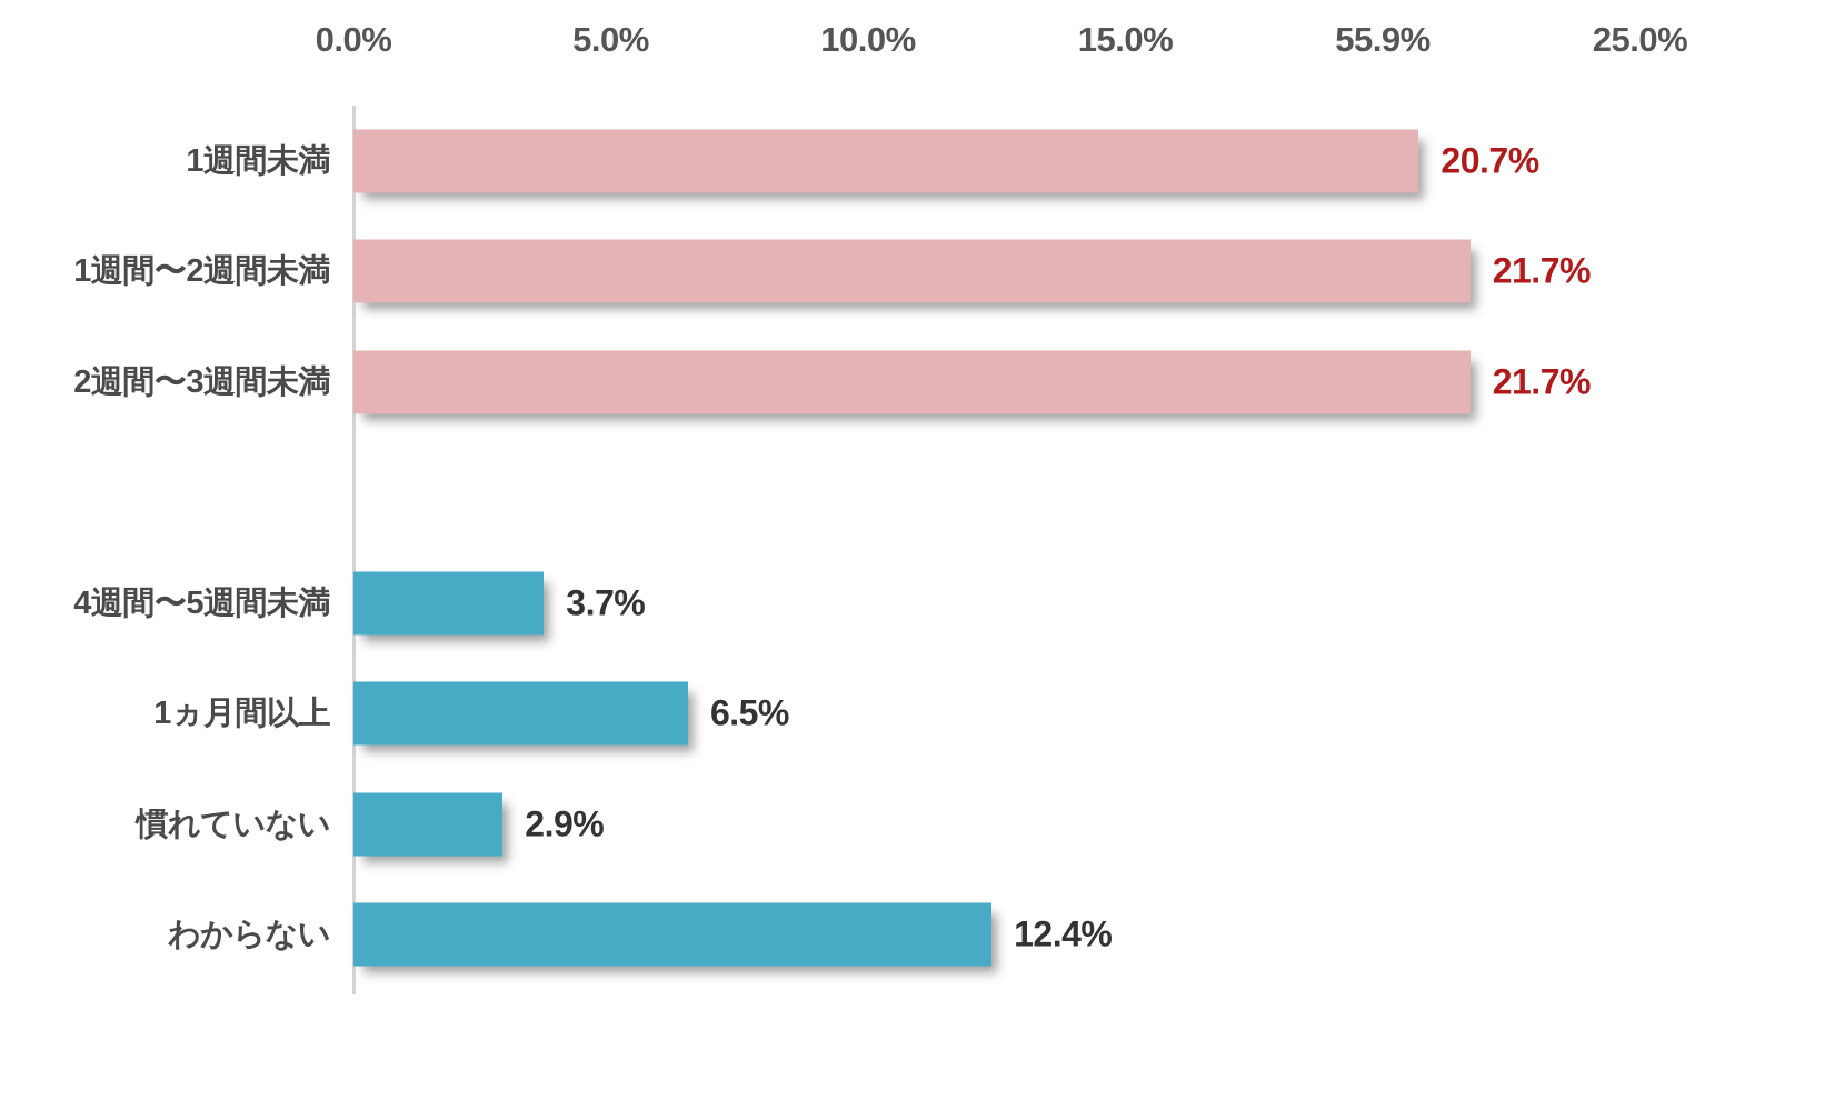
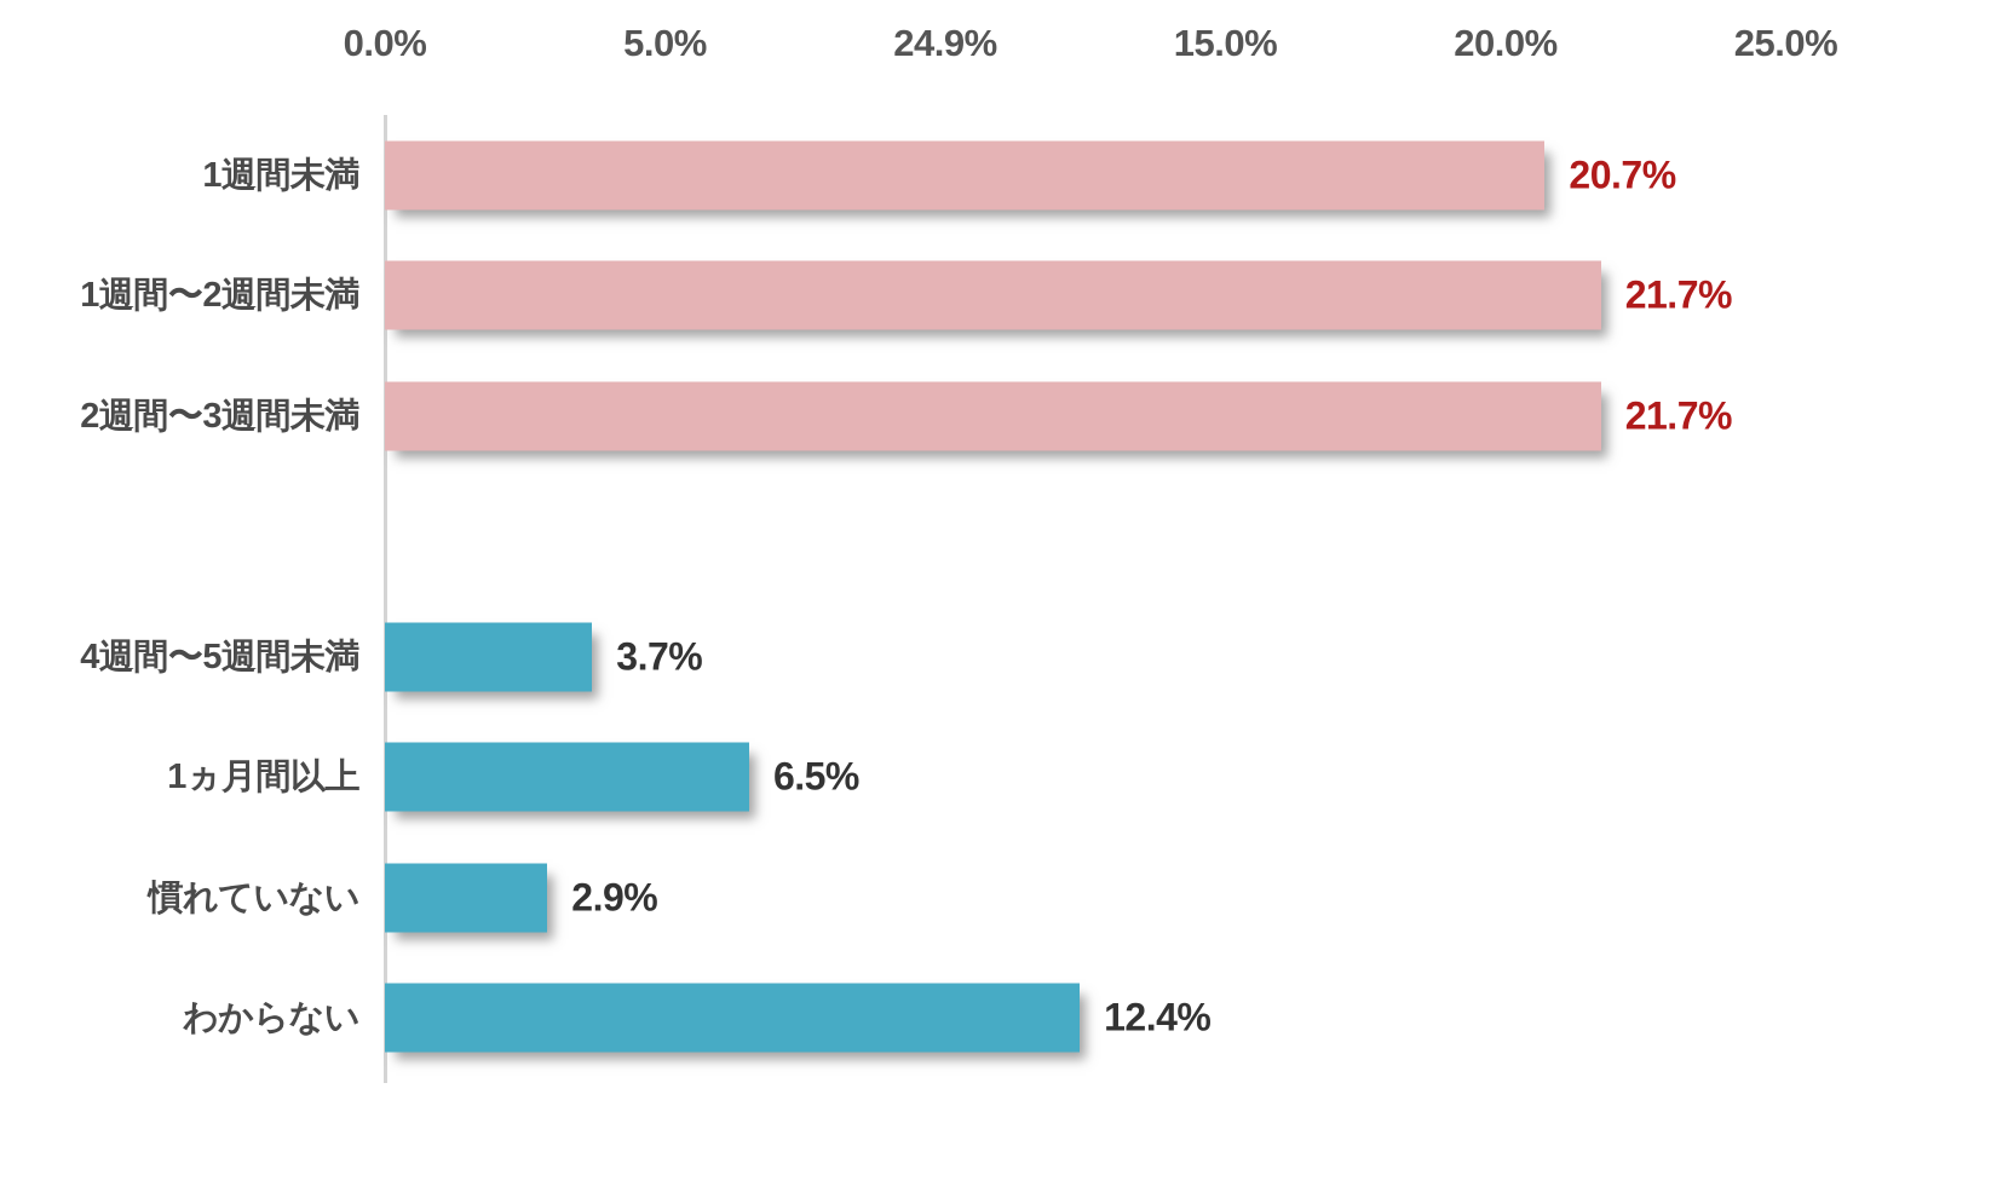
  0.0%
  5.0%
- 10.0%
+ 24.9%
  15.0%
- 55.9%
+ 20.0%
  25.0%
  1週間未満
  20.7%
  1週間〜2週間未満
  21.7%
  2週間〜3週間未満
  21.7%
  4週間〜5週間未満
  3.7%
  1ヵ月間以上
  6.5%
  慣れていない
  2.9%
  わからない
  12.4%
